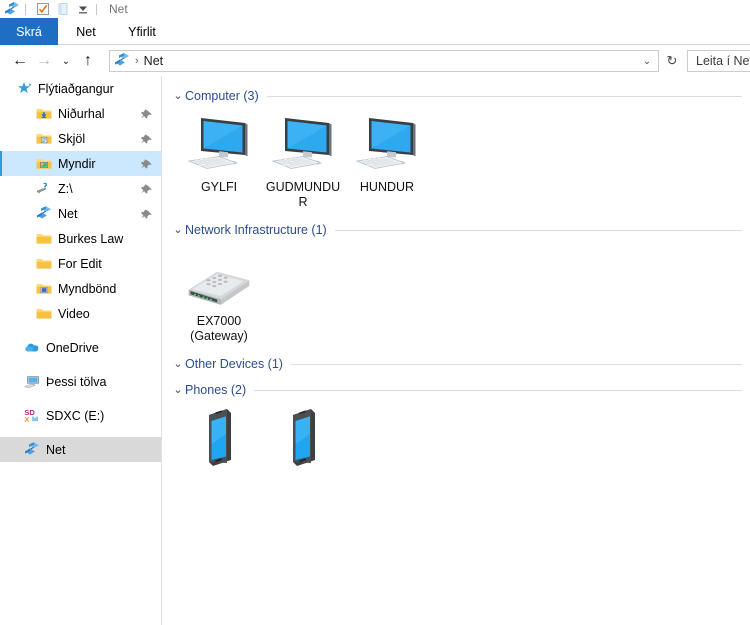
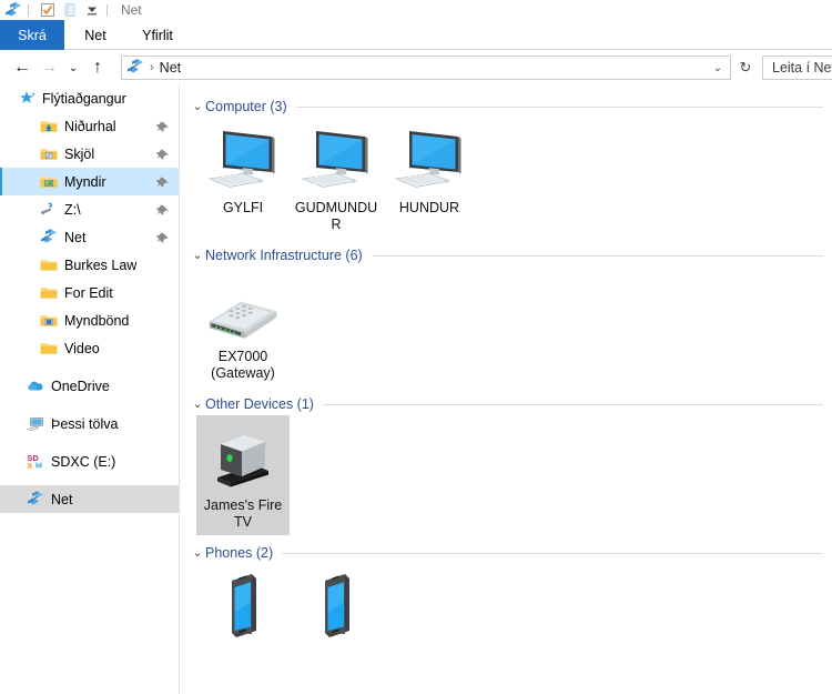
  Net
  Skrá
  Net
  Yfirlit
  ←
  →
  ⌄
  ↑
  ›
  Net
  ⌄
  ↻
  Leita í Ne
  Flýtiaðgangur
  Niðurhal
  Skjöl
  Myndir
  Z:\
  Net
  Burkes Law
  For Edit
  Myndbönd
  Video
  OneDrive
  Þessi tölva
  SD
  X
  SDXC (E:)
  Net
  ⌄
  Computer (3)
  GYLFI
  GUDMUNDUR
  HUNDUR
  ⌄
- Network Infrastructure (1)
+ Network Infrastructure (6)
  EX7000 (Gateway)
  ⌄
  Other Devices (1)
+ James's Fire TV
  ⌄
  Phones (2)
